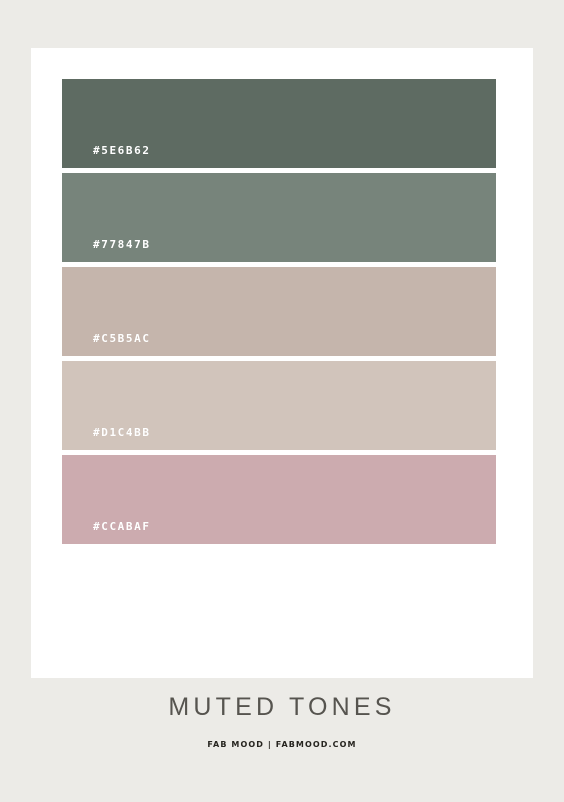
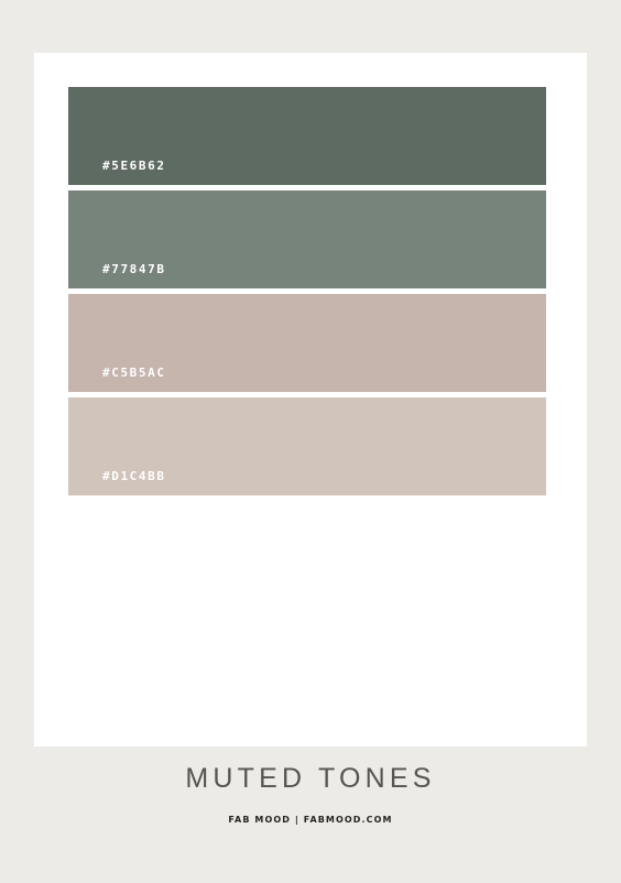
  #5E6B62
  #77847B
  #C5B5AC
  #D1C4BB
- #CCABAF
  MUTED TONES
  FAB MOOD | FABMOOD.COM
